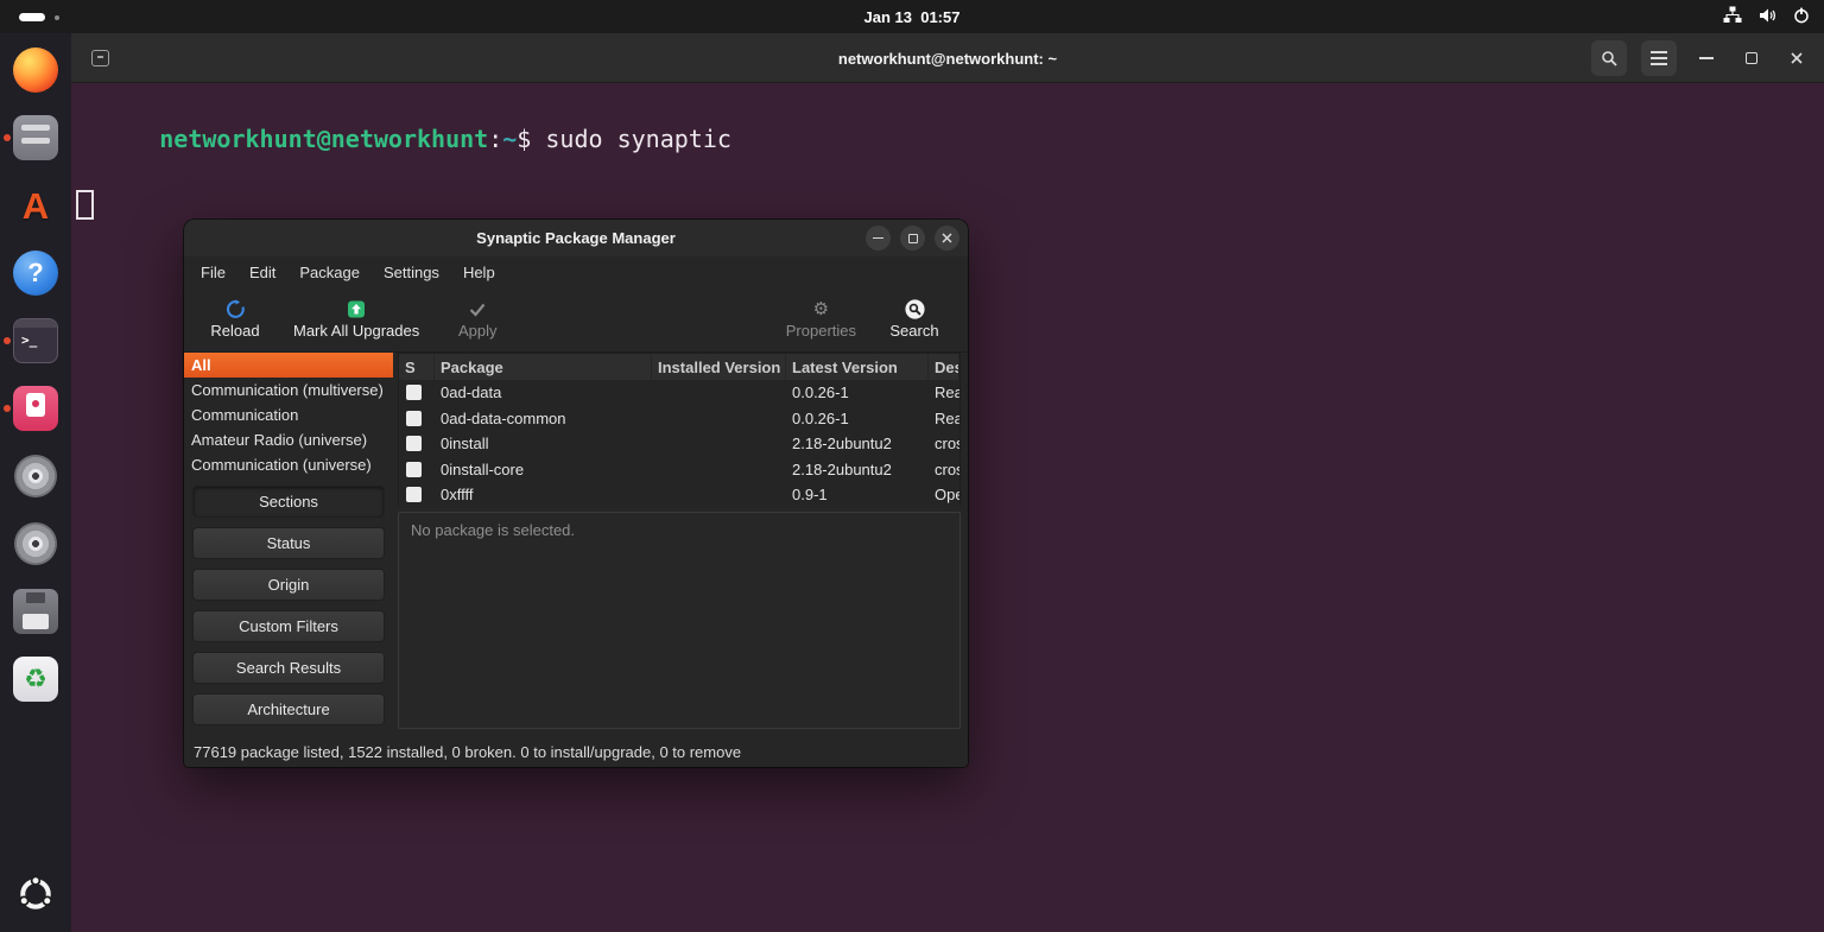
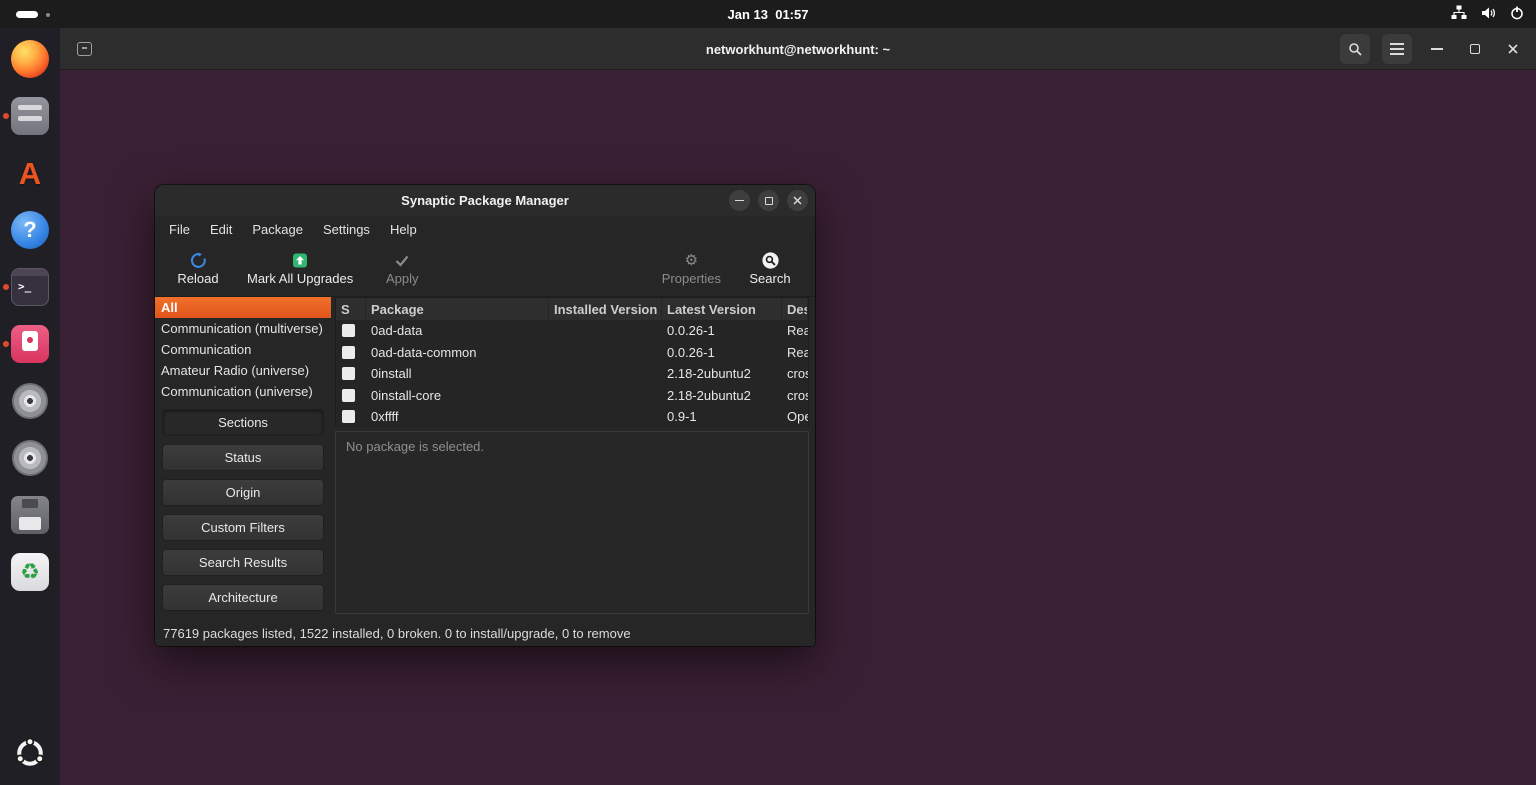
  Jan 13 01:57
  A
  ?
  >_
  ♻
  networkhunt@networkhunt: ~
- networkhunt@networkhunt:~$ sudo synaptic
  Synaptic Package Manager
  File
  Edit
  Package
  Settings
  Help
  Reload
  Mark All Upgrades
  Apply
  ⚙
  Properties
  Search
  All
  Communication (multiverse)
  Communication
  Amateur Radio (universe)
  Communication (universe)
  Sections
  Status
  Origin
  Custom Filters
  Search Results
  Architecture
  S
  Package
  Installed Version
  Latest Version
  Des
  0ad-data
  0.0.26-1
  0ad-data-common
  0.0.26-1
  0install
  2.18-2ubuntu2
  0install-core
  2.18-2ubuntu2
  0xffff
  0.9-1
  Ope
  No package is selected.
- 77619 package listed, 1522 installed, 0 broken. 0 to install/upgrade, 0 to remove
+ 77619 packages listed, 1522 installed, 0 broken. 0 to install/upgrade, 0 to remove
